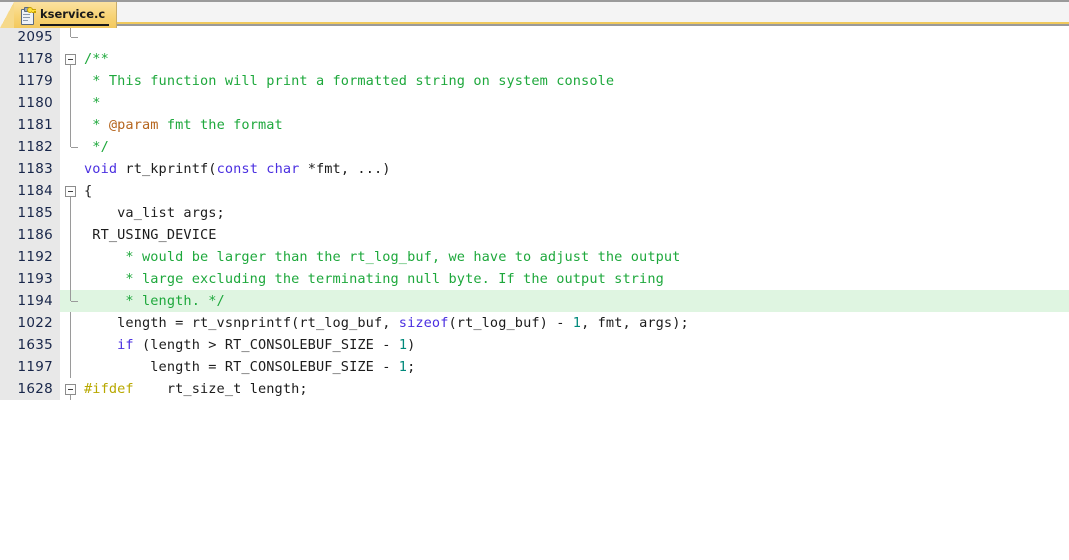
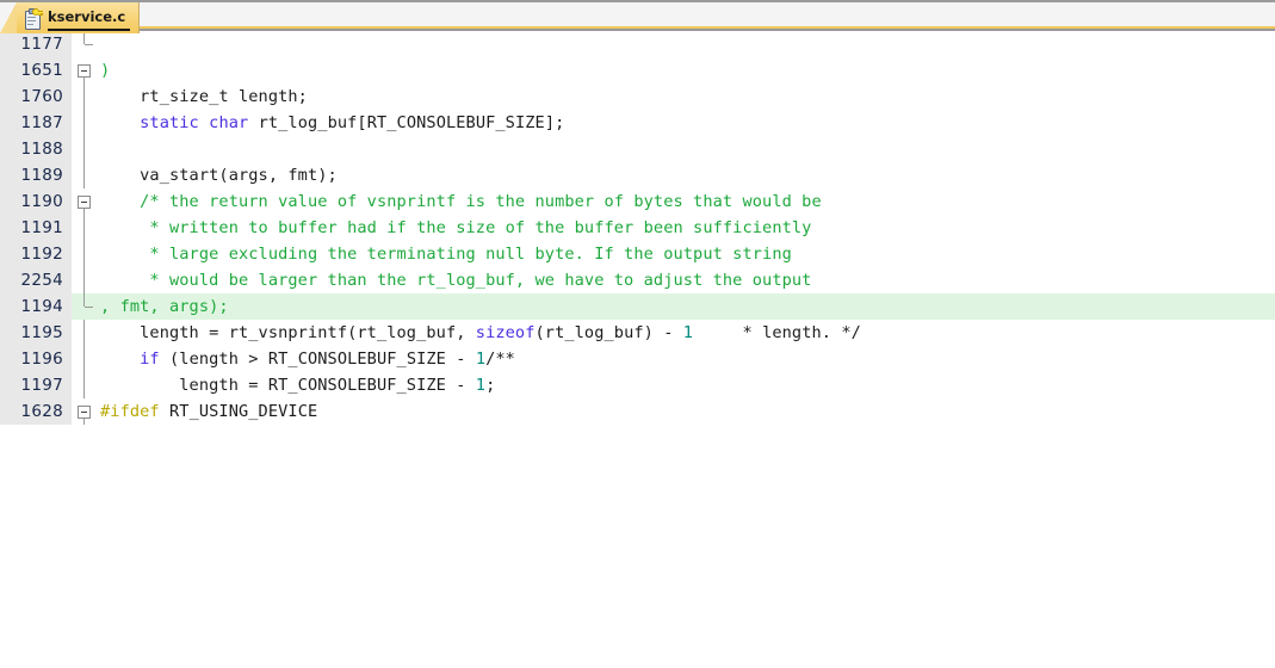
  kservice.c
- 2095
+ 1177
- 1178
+ 1651
- /**
+ )
- 1179
- * This function will print a formatted string on system console
- 1180
- *
- 1181
- * @param fmt the format
- 1182
- */
- 1183
- void rt_kprintf(const char *fmt, ...)
- 1184
- {
- 1185
- va_list args;
- 1186
+ 1760
- RT_USING_DEVICE
+ rt_size_t length;
+ 1187
+ static char rt_log_buf[RT_CONSOLEBUF_SIZE];
+ 1188
+ 1189
+ va_start(args, fmt);
+ 1190
+ /* the return value of vsnprintf is the number of bytes that would be
+ 1191
+ * written to buffer had if the size of the buffer been sufficiently
  1192
- * would be larger than the rt_log_buf, we have to adjust the output
+ * large excluding the terminating null byte. If the output string
- 1193
+ 2254
- * large excluding the terminating null byte. If the output string
+ * would be larger than the rt_log_buf, we have to adjust the output
  1194
- * length. */
+ , fmt, args);
- 1022
+ 1195
- length = rt_vsnprintf(rt_log_buf, sizeof(rt_log_buf) - 1, fmt, args);
+ length = rt_vsnprintf(rt_log_buf, sizeof(rt_log_buf) - 1 * length. */
- 1635
+ 1196
- if (length > RT_CONSOLEBUF_SIZE - 1)
+ if (length > RT_CONSOLEBUF_SIZE - 1/**
  1197
  length = RT_CONSOLEBUF_SIZE - 1;
  1628
- #ifdef rt_size_t length;
+ #ifdef RT_USING_DEVICE
